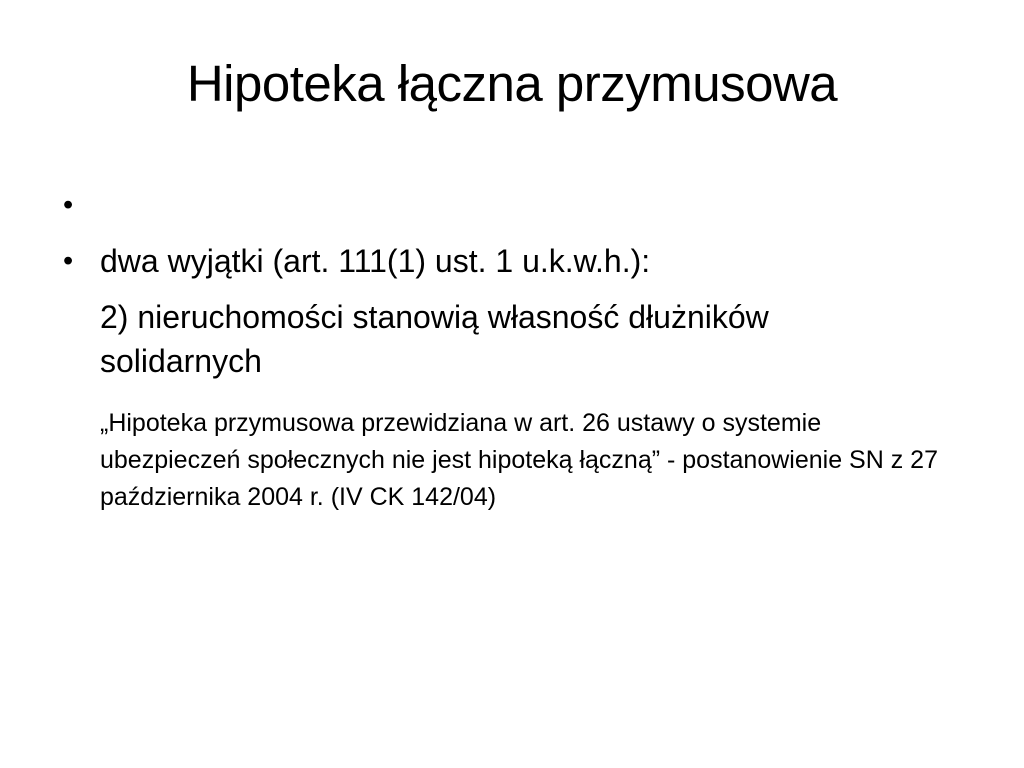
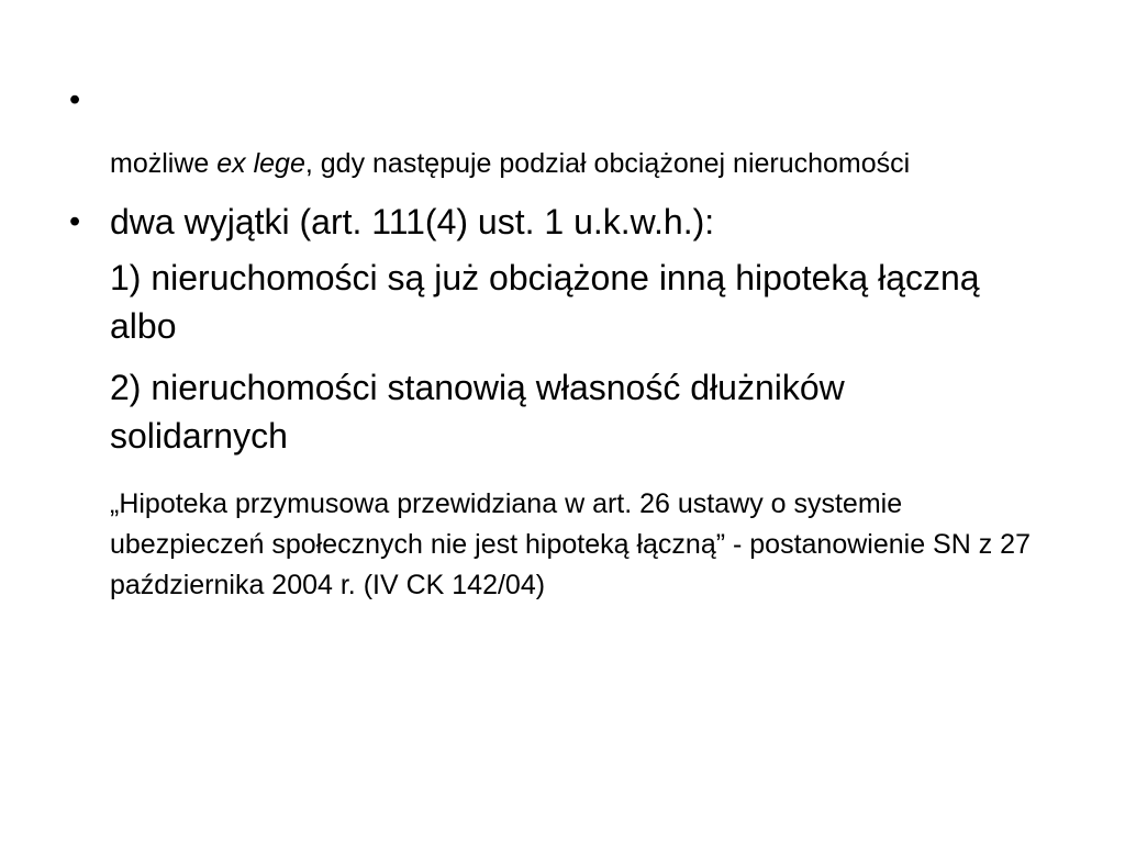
- Hipoteka łączna przymusowa
  •
+ możliwe ex lege, gdy następuje podział obciążonej nieruchomości
  •
- dwa wyjątki (art. 111(1) ust. 1 u.k.w.h.):
+ dwa wyjątki (art. 111(4) ust. 1 u.k.w.h.):
+ 1) nieruchomości są już obciążone inną hipoteką łączną
+ albo
  2) nieruchomości stanowią własność dłużników
  solidarnych
  „Hipoteka przymusowa przewidziana w art. 26 ustawy o systemie
  ubezpieczeń społecznych nie jest hipoteką łączną” - postanowienie SN z 27
  października 2004 r. (IV CK 142/04)
